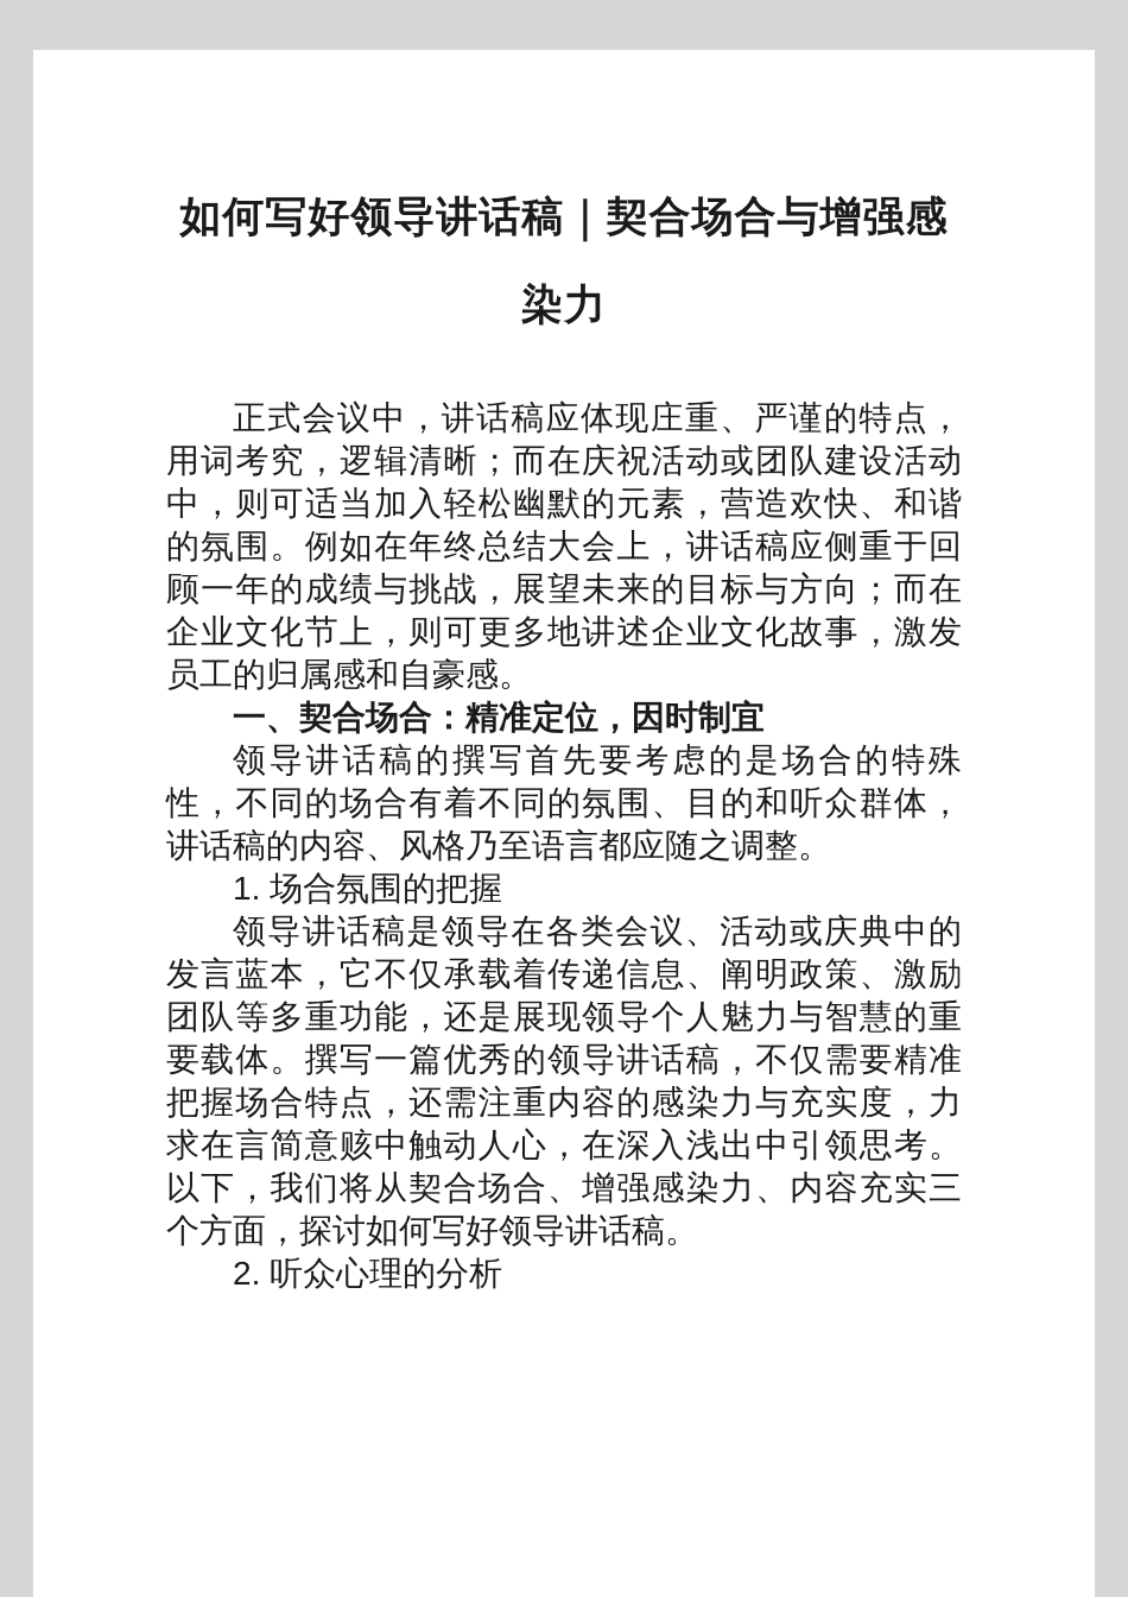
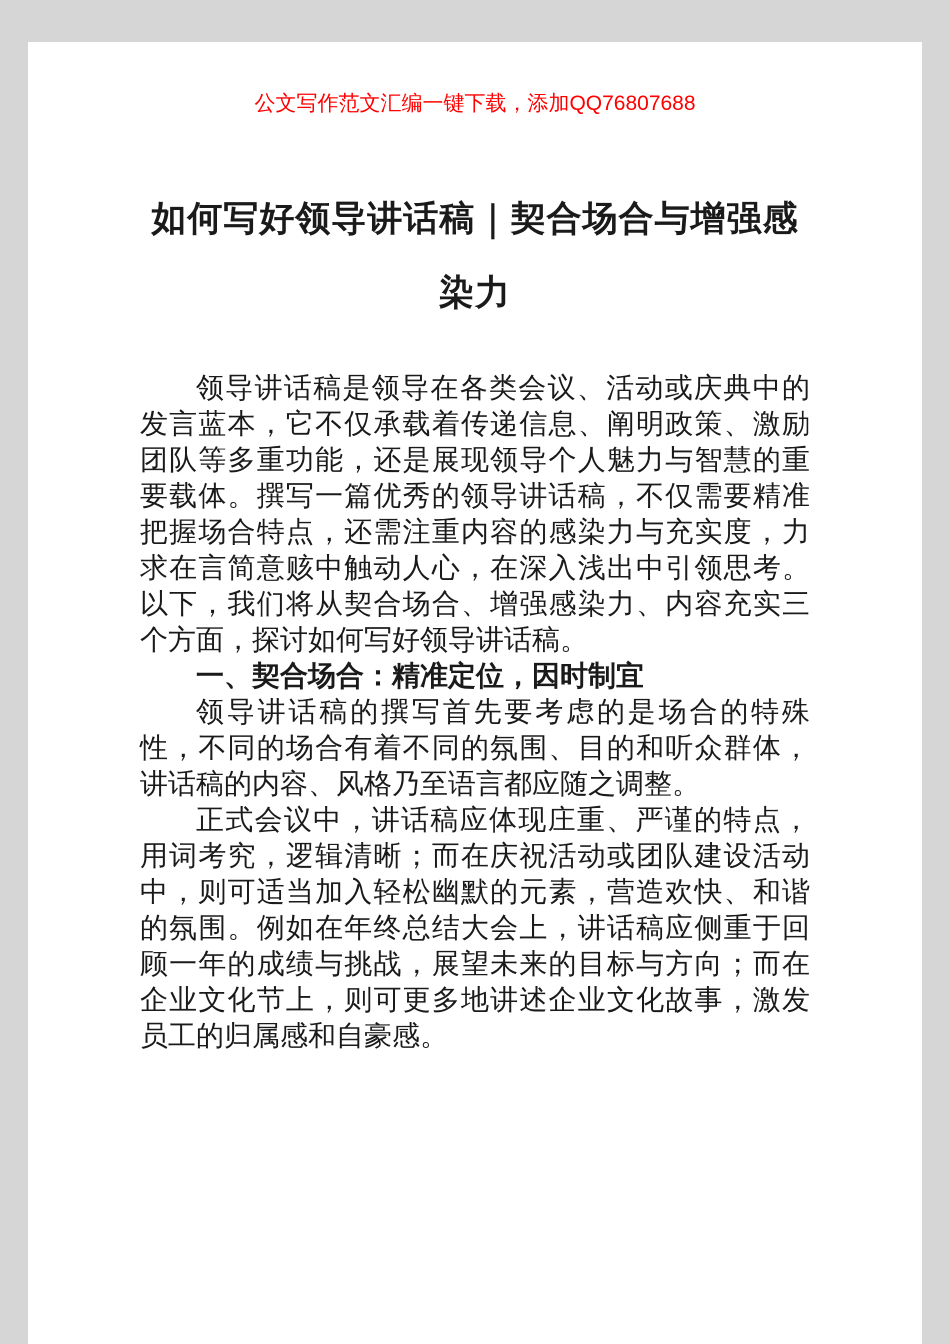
+ 公文写作范文汇编一键下载，添加QQ76807688
  如何写好领导讲话稿｜契合场合与增强感
  染力
- 正式会议中，讲话稿应体现庄重、严谨的特点，用词考究，逻辑清晰；而在庆祝活动或团队建设活动中，则可适当加入轻松幽默的元素，营造欢快、和谐的氛围。例如在年终总结大会上，讲话稿应侧重于回顾一年的成绩与挑战，展望未来的目标与方向；而在企业文化节上，则可更多地讲述企业文化故事，激发员工的归属感和自豪感。
+ 领导讲话稿是领导在各类会议、活动或庆典中的发言蓝本，它不仅承载着传递信息、阐明政策、激励团队等多重功能，还是展现领导个人魅力与智慧的重要载体。撰写一篇优秀的领导讲话稿，不仅需要精准把握场合特点，还需注重内容的感染力与充实度，力求在言简意赅中触动人心，在深入浅出中引领思考。以下，我们将从契合场合、增强感染力、内容充实三个方面，探讨如何写好领导讲话稿。
  一、契合场合：精准定位，因时制宜
  领导讲话稿的撰写首先要考虑的是场合的特殊性，不同的场合有着不同的氛围、目的和听众群体，讲话稿的内容、风格乃至语言都应随之调整。
- 1. 场合氛围的把握
- 领导讲话稿是领导在各类会议、活动或庆典中的发言蓝本，它不仅承载着传递信息、阐明政策、激励团队等多重功能，还是展现领导个人魅力与智慧的重要载体。撰写一篇优秀的领导讲话稿，不仅需要精准把握场合特点，还需注重内容的感染力与充实度，力求在言简意赅中触动人心，在深入浅出中引领思考。以下，我们将从契合场合、增强感染力、内容充实三个方面，探讨如何写好领导讲话稿。
+ 正式会议中，讲话稿应体现庄重、严谨的特点，用词考究，逻辑清晰；而在庆祝活动或团队建设活动中，则可适当加入轻松幽默的元素，营造欢快、和谐的氛围。例如在年终总结大会上，讲话稿应侧重于回顾一年的成绩与挑战，展望未来的目标与方向；而在企业文化节上，则可更多地讲述企业文化故事，激发员工的归属感和自豪感。
- 2. 听众心理的分析
